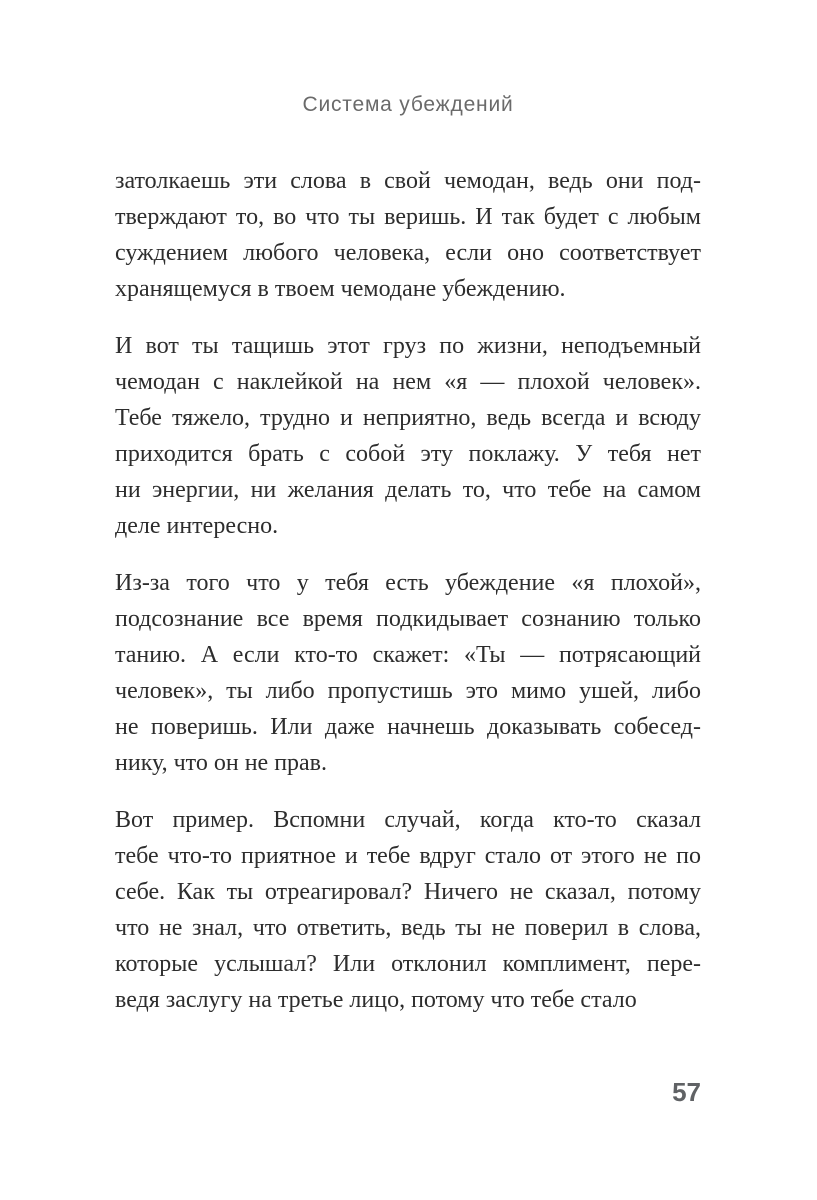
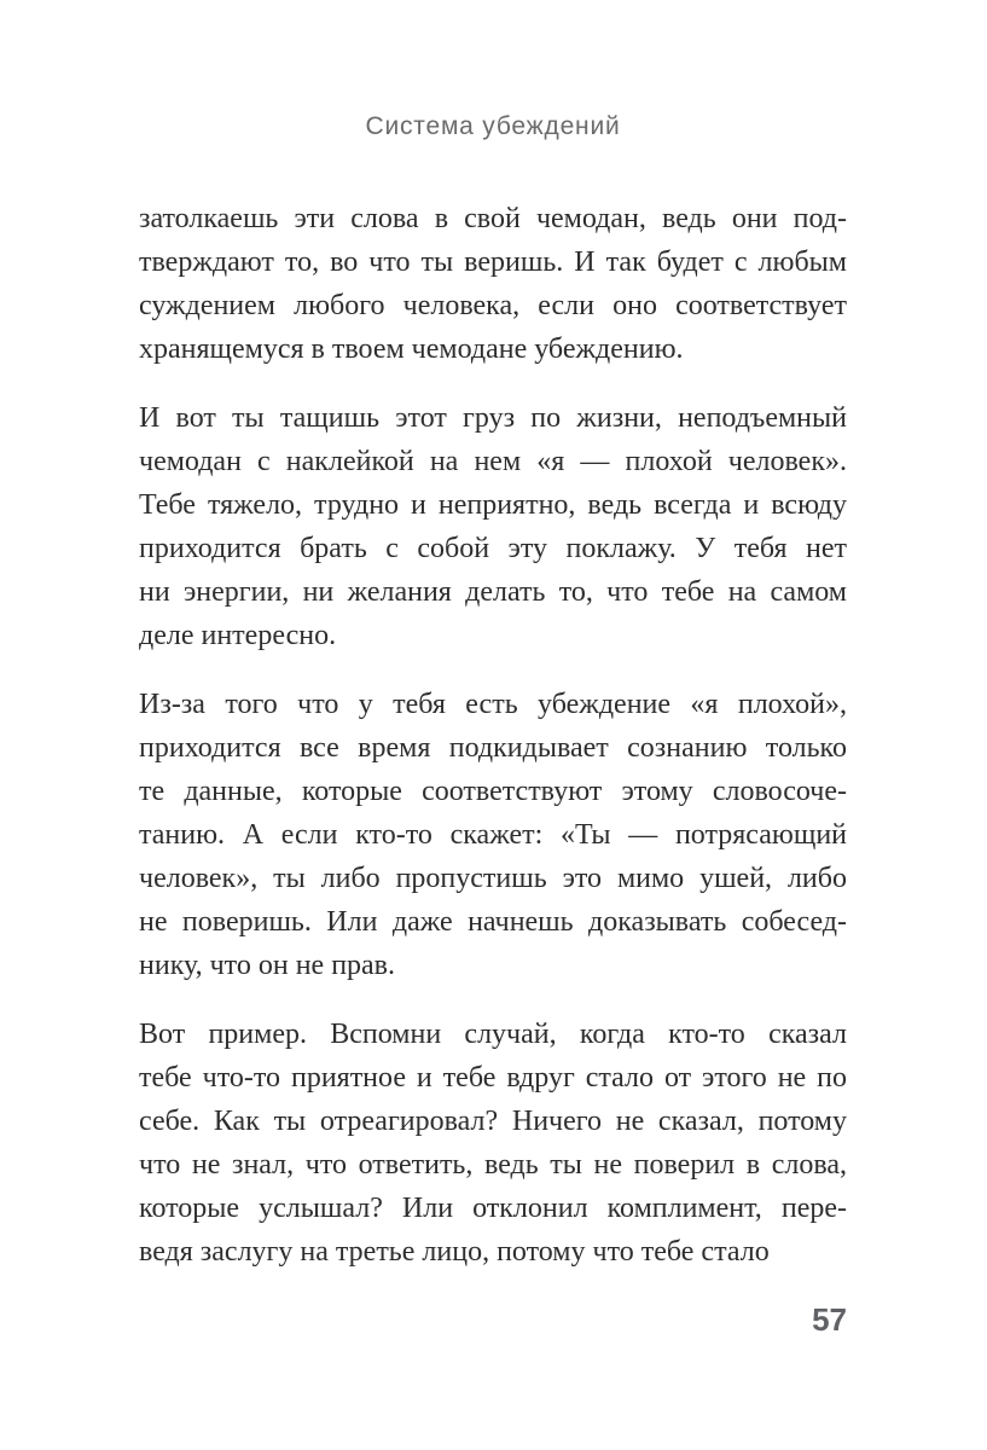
  Система убеждений
  затолкаешь эти слова в свой чемодан, ведь они под-
  тверждают то, во что ты веришь. И так будет с любым
  суждением любого человека, если оно соответствует
  хранящемуся в твоем чемодане убеждению.
  И вот ты тащишь этот груз по жизни, неподъемный
  чемодан с наклейкой на нем «я — плохой человек».
  Тебе тяжело, трудно и неприятно, ведь всегда и всюду
  приходится брать с собой эту поклажу. У тебя нет
  ни энергии, ни желания делать то, что тебе на самом
  деле интересно.
  Из-за того что у тебя есть убеждение «я плохой»,
- подсознание все время подкидывает сознанию только
+ приходится все время подкидывает сознанию только
+ те данные, которые соответствуют этому словосоче-
  танию. А если кто-то скажет: «Ты — потрясающий
  человек», ты либо пропустишь это мимо ушей, либо
  не поверишь. Или даже начнешь доказывать собесед-
  нику, что он не прав.
  Вот пример. Вспомни случай, когда кто-то сказал
  тебе что-то приятное и тебе вдруг стало от этого не по
  себе. Как ты отреагировал? Ничего не сказал, потому
  что не знал, что ответить, ведь ты не поверил в слова,
  которые услышал? Или отклонил комплимент, пере-
  ведя заслугу на третье лицо, потому что тебе стало
  57
